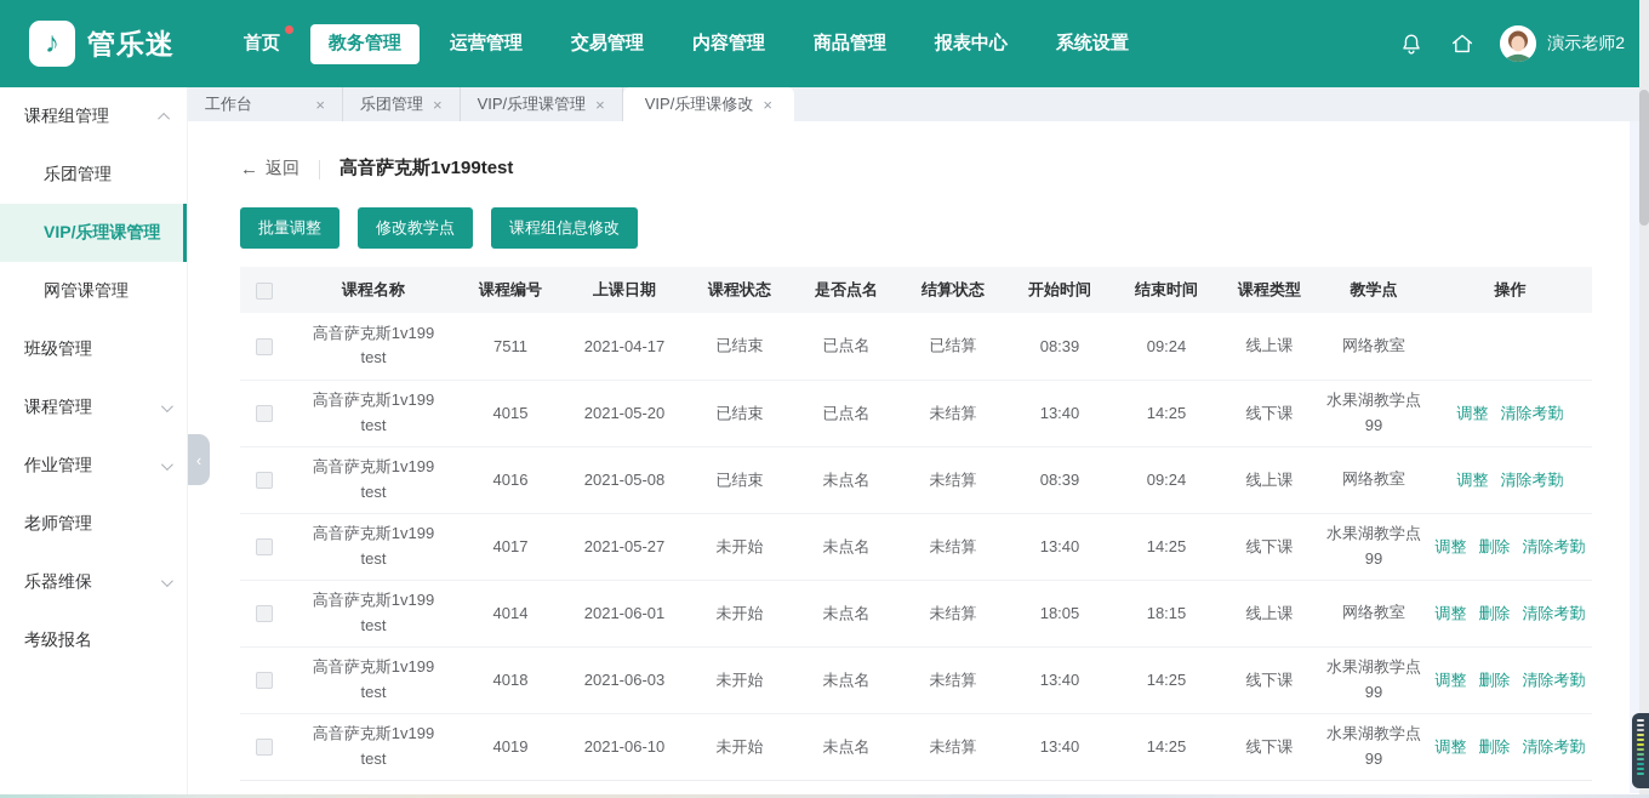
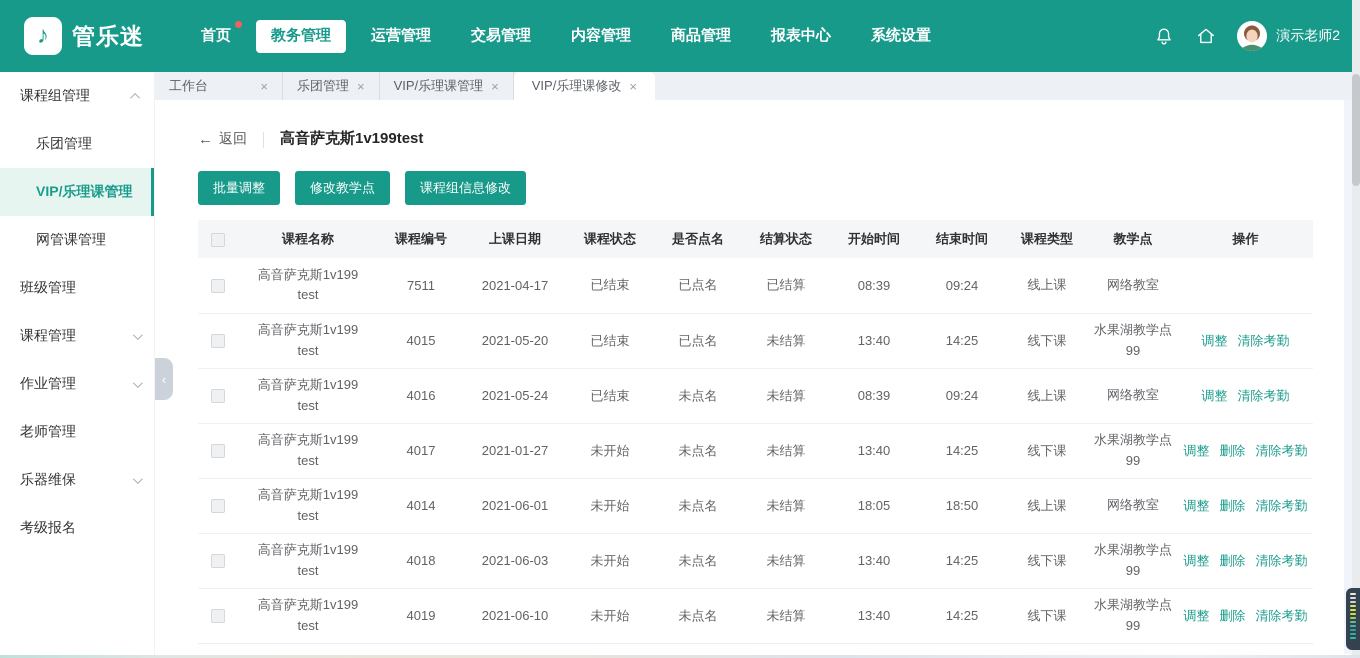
  ♪
  管乐迷
  首页
  教务管理
  运营管理
  交易管理
  内容管理
  商品管理
  报表中心
  系统设置
  演示老师2
  课程组管理
  乐团管理
  VIP/乐理课管理
  网管课管理
  班级管理
  课程管理
  作业管理
  老师管理
  乐器维保
  考级报名
  ‹
  工作台
  乐团管理
  VIP/乐理课管理
  VIP/乐理课修改
  返回
  高音萨克斯1v199test
  批量调整
  修改教学点
  课程组信息修改
  	课程名称	课程编号	上课日期	课程状态	是否点名	结算状态	开始时间	结束时间	课程类型	教学点	操作
  	高音萨克斯1v199test	7511	2021-04-17	已结束	已点名	已结算	08:39	09:24	线上课	网络教室
  	高音萨克斯1v199test	4015	2021-05-20	已结束	已点名	未结算	13:40	14:25	线下课	水果湖教学点99	调整 清除考勤
- 	高音萨克斯1v199test	4016	2021-05-08	已结束	未点名	未结算	08:39	09:24	线上课	网络教室	调整 清除考勤
+ 	高音萨克斯1v199test	4016	2021-05-24	已结束	未点名	未结算	08:39	09:24	线上课	网络教室	调整 清除考勤
- 	高音萨克斯1v199test	4017	2021-05-27	未开始	未点名	未结算	13:40	14:25	线下课	水果湖教学点99	调整 删除 清除考勤
+ 	高音萨克斯1v199test	4017	2021-01-27	未开始	未点名	未结算	13:40	14:25	线下课	水果湖教学点99	调整 删除 清除考勤
- 	高音萨克斯1v199test	4014	2021-06-01	未开始	未点名	未结算	18:05	18:15	线上课	网络教室	调整 删除 清除考勤
+ 	高音萨克斯1v199test	4014	2021-06-01	未开始	未点名	未结算	18:05	18:50	线上课	网络教室	调整 删除 清除考勤
  	高音萨克斯1v199test	4018	2021-06-03	未开始	未点名	未结算	13:40	14:25	线下课	水果湖教学点99	调整 删除 清除考勤
  	高音萨克斯1v199test	4019	2021-06-10	未开始	未点名	未结算	13:40	14:25	线下课	水果湖教学点99	调整 删除 清除考勤
